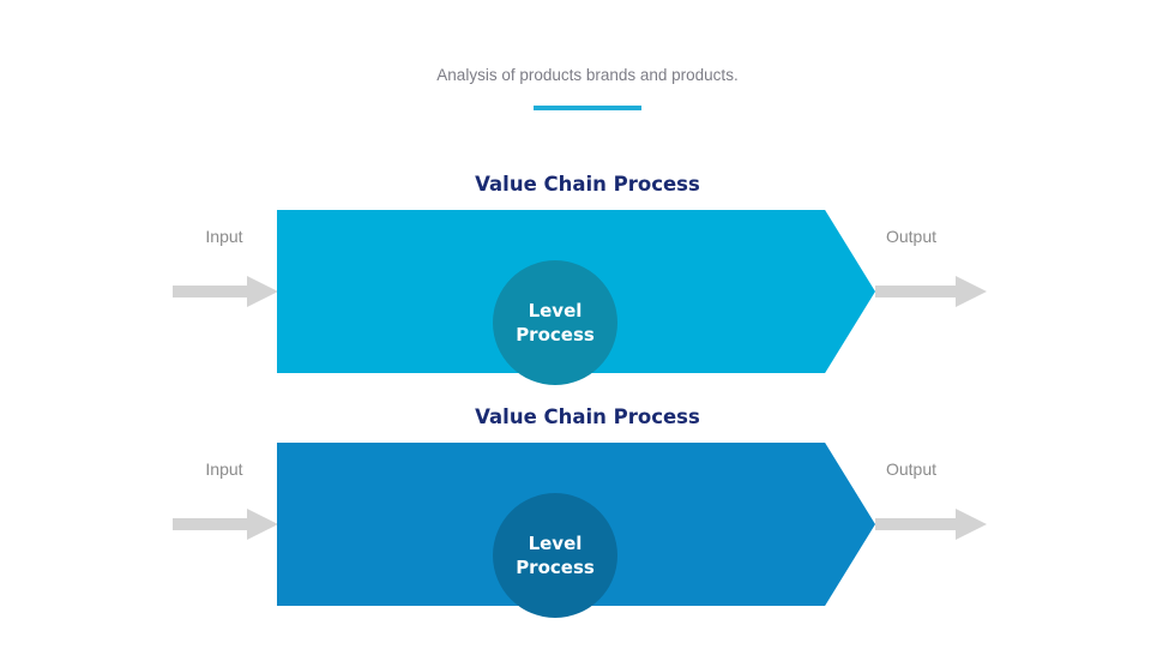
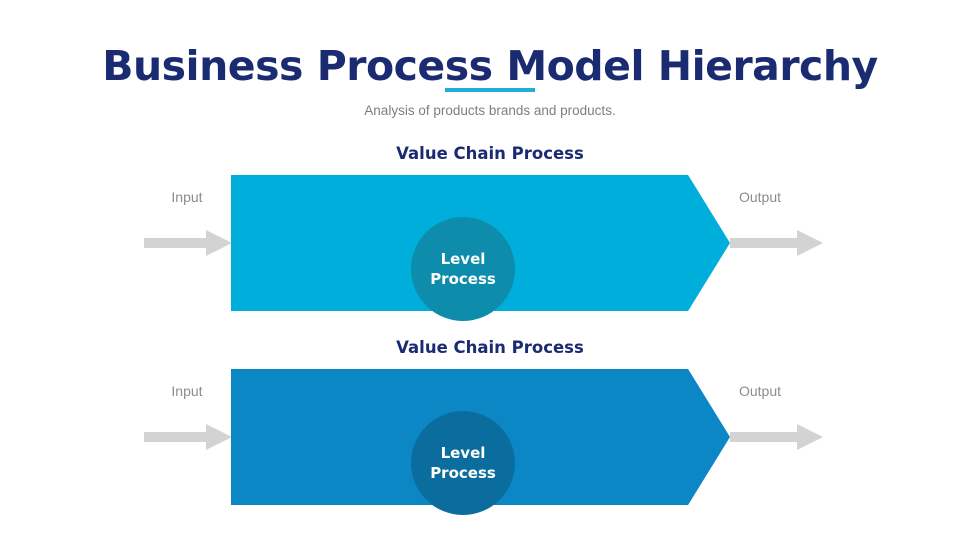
+ Business Process Model Hierarchy
  Analysis of products brands and products.
  Value Chain Process
  Input
  Level
  Process
  Output
  Value Chain Process
  Input
  Level
  Process
  Output
